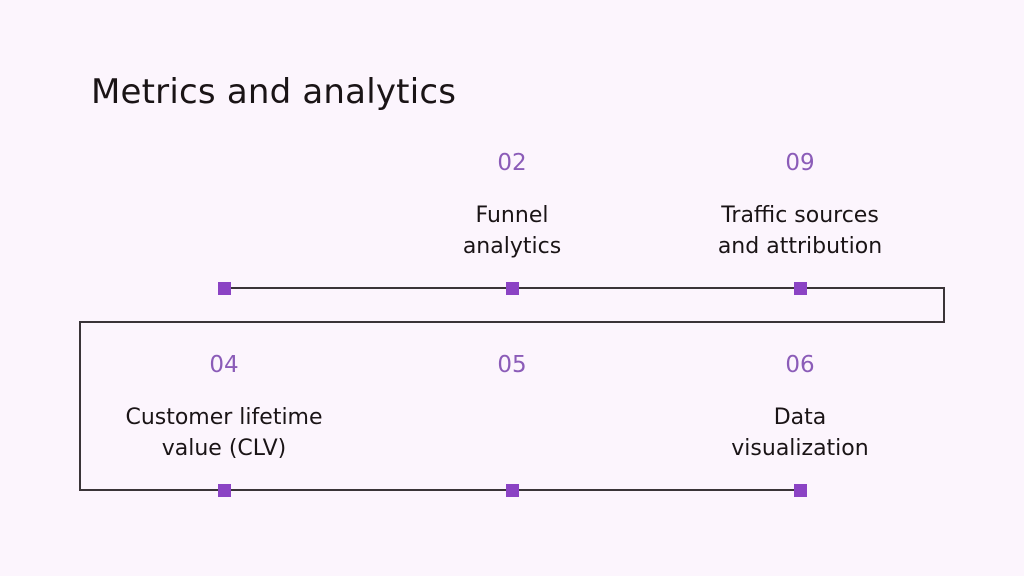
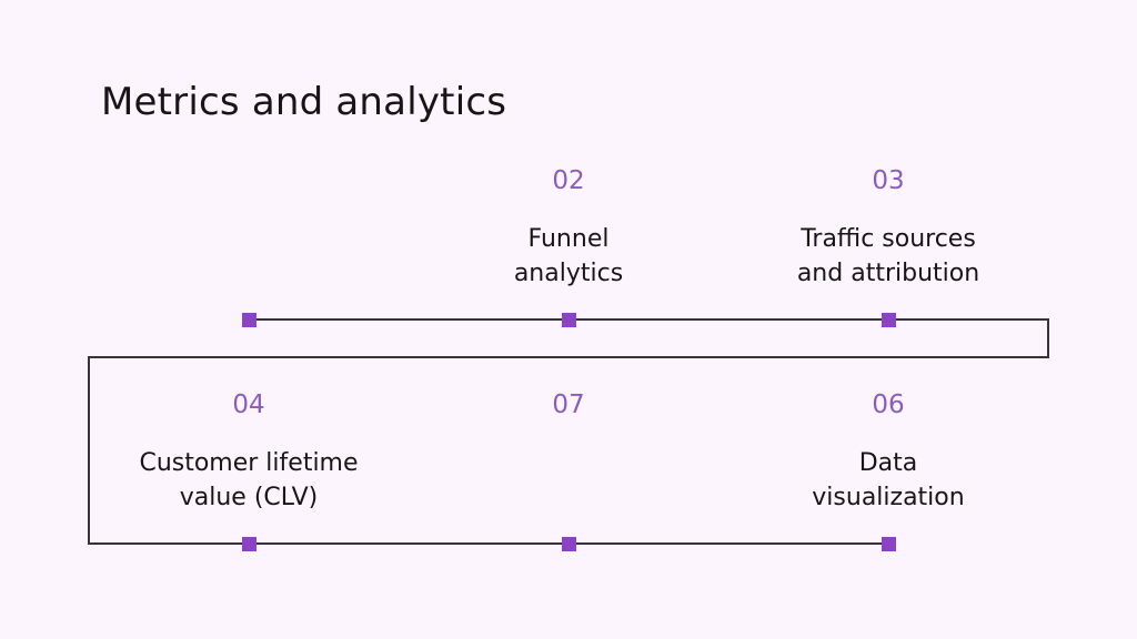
  Metrics and analytics
  02
  Funnel
  analytics
- 09
+ 03
  Traffic sources
  and attribution
  04
  Customer lifetime
  value (CLV)
- 05
+ 07
  06
  Data
  visualization
